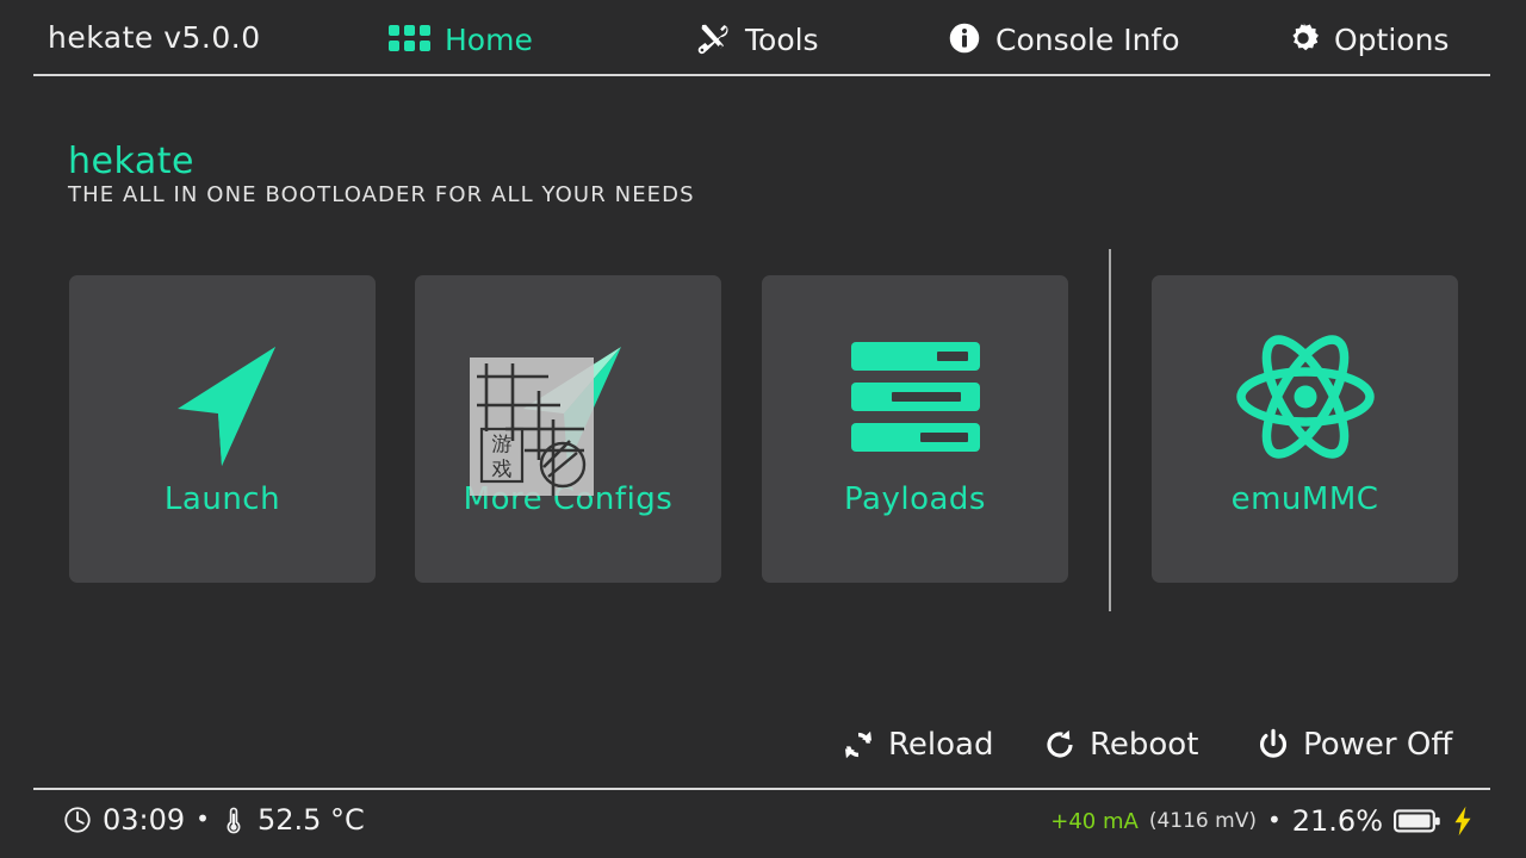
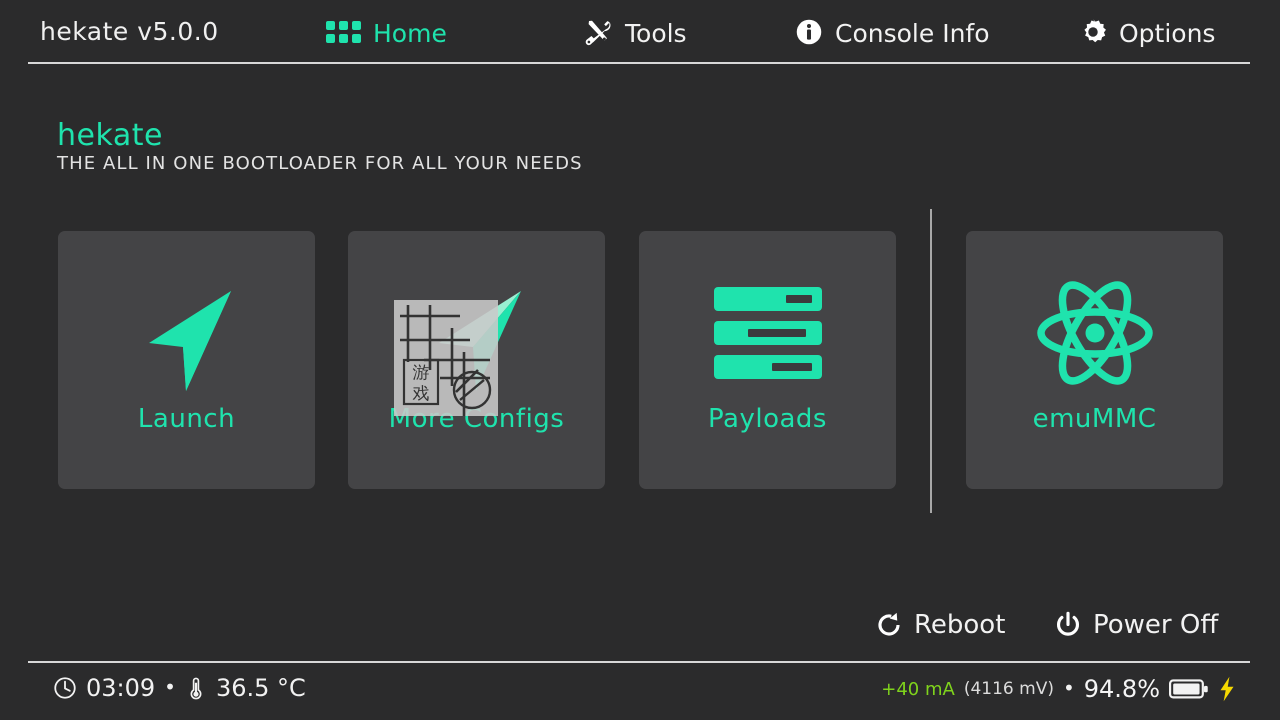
  hekate v5.0.0
  Home
  Tools
  Console Info
  Options
  hekate
  THE ALL IN ONE BOOTLOADER FOR ALL YOUR NEEDS
  Launch
  More Configs
  Payloads
  emuMMC
  游
  戏
- Reload
  Reboot
  Power Off
  03:09
  •
- 52.5 °C
+ 36.5 °C
  +40 mA
  (4116 mV)
  •
- 21.6%
+ 94.8%
